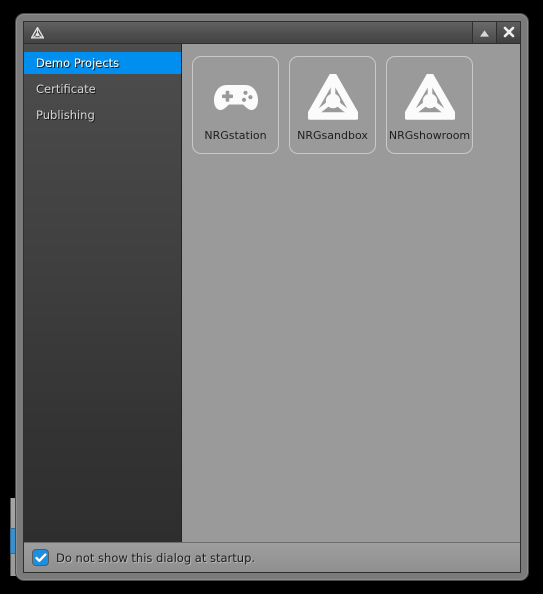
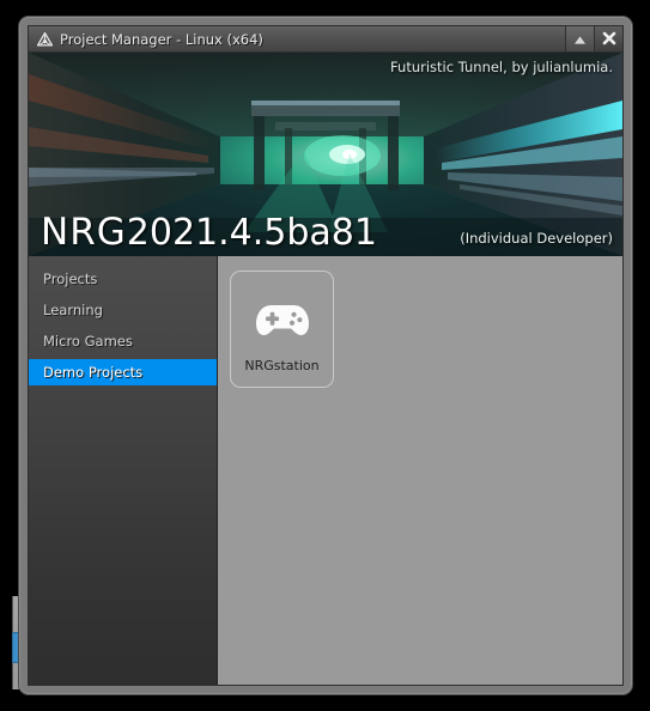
+ Project Manager - Linux (x64)
+ Futuristic Tunnel, by julianlumia.
+ NRG
+ 2021.4.5ba81
+ (Individual Developer)
+ Projects
+ Learning
+ Micro Games
  Demo Projects
- Certificate
- Publishing
  NRGstation
- NRGsandbox
- NRGshowroom
- Do not show this dialog at startup.
